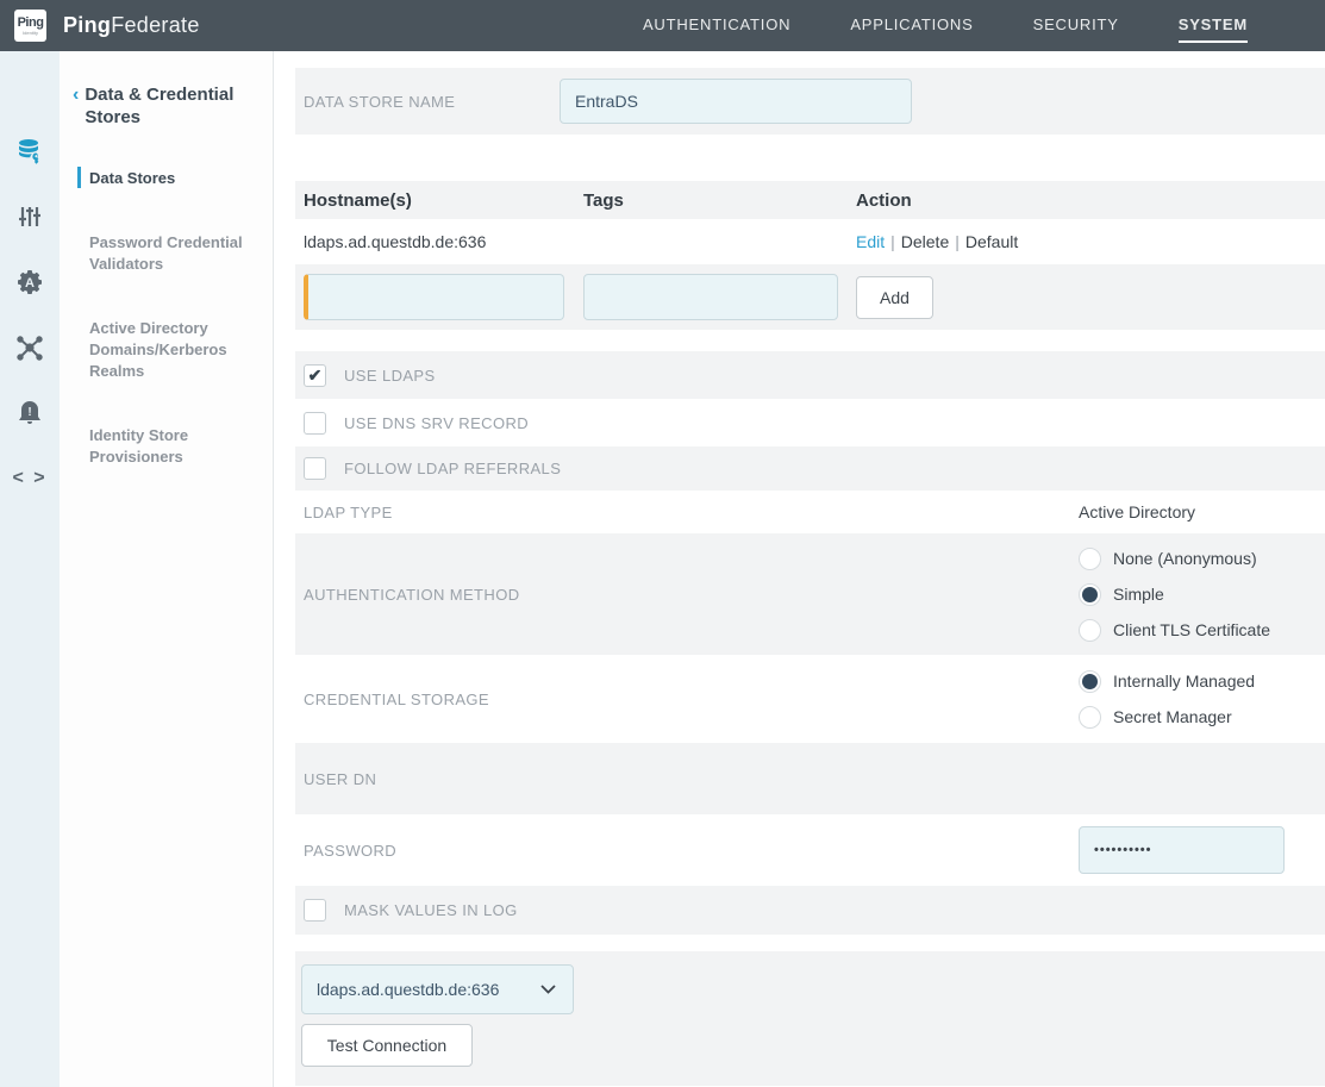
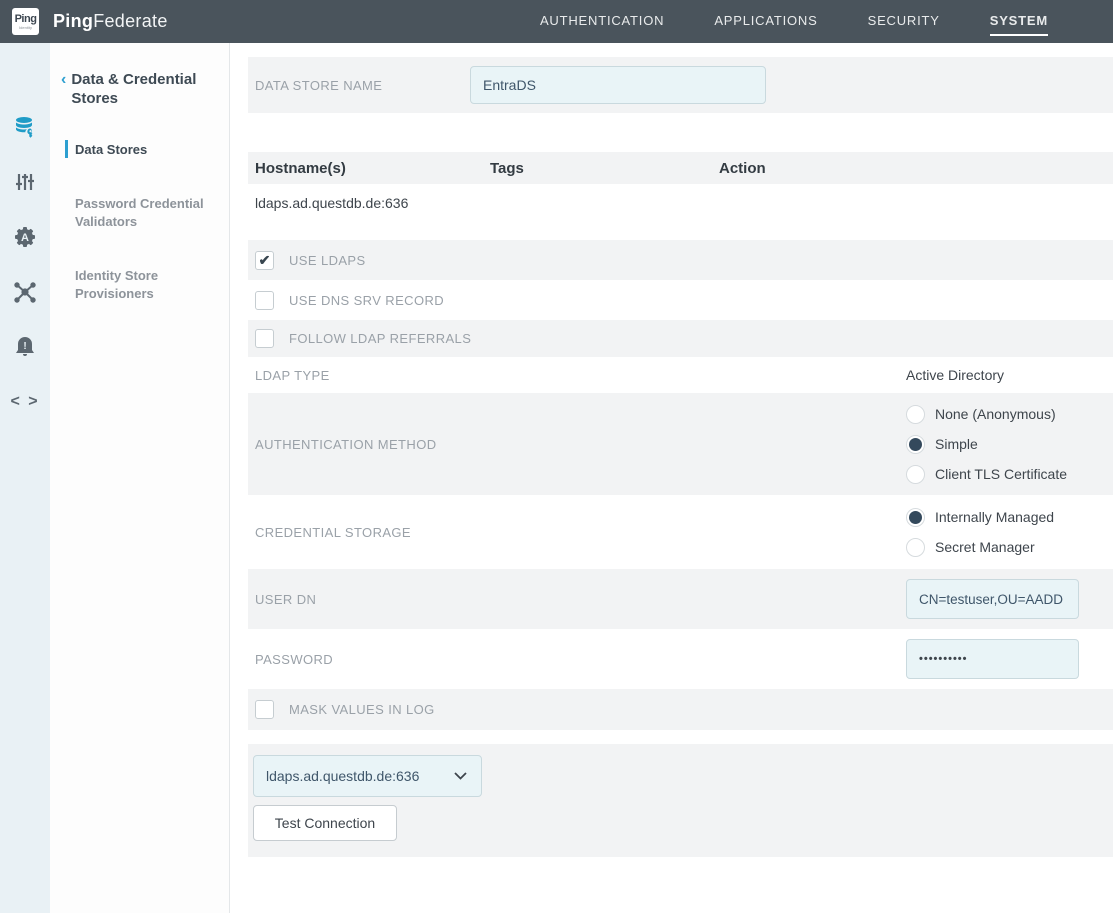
  Ping
  PingFederate
  AUTHENTICATION
  APPLICATIONS
  SECURITY
  SYSTEM
  A
  !
  < >
  ‹
  Data & Credential Stores
  Data Stores
  Password Credential Validators
- Active Directory Domains/Kerberos Realms
  Identity Store Provisioners
  DATA STORE NAME
  EntraDS
  Hostname(s)
  Tags
  Action
  ldaps.ad.questdb.de:636
- Edit | Delete | Default
- Add
  ✔
  USE LDAPS
  USE DNS SRV RECORD
  FOLLOW LDAP REFERRALS
  LDAP TYPE
  Active Directory
  AUTHENTICATION METHOD
  None (Anonymous)
  Simple
  Client TLS Certificate
  CREDENTIAL STORAGE
  Internally Managed
  Secret Manager
  USER DN
+ CN=testuser,OU=AADD
  PASSWORD
  ••••••••••
  MASK VALUES IN LOG
  ldaps.ad.questdb.de:636
  Test Connection
